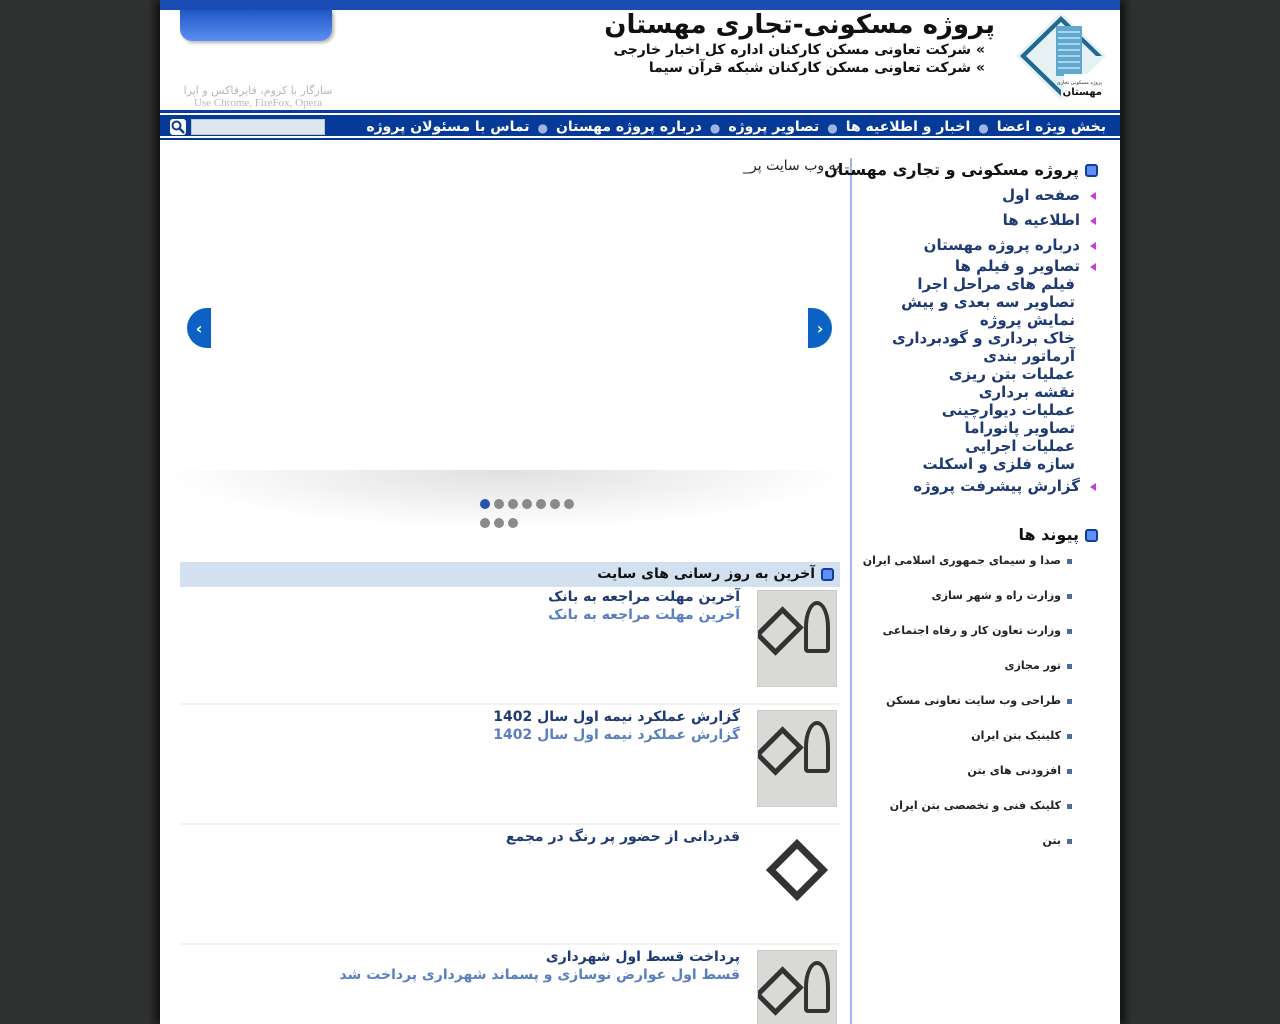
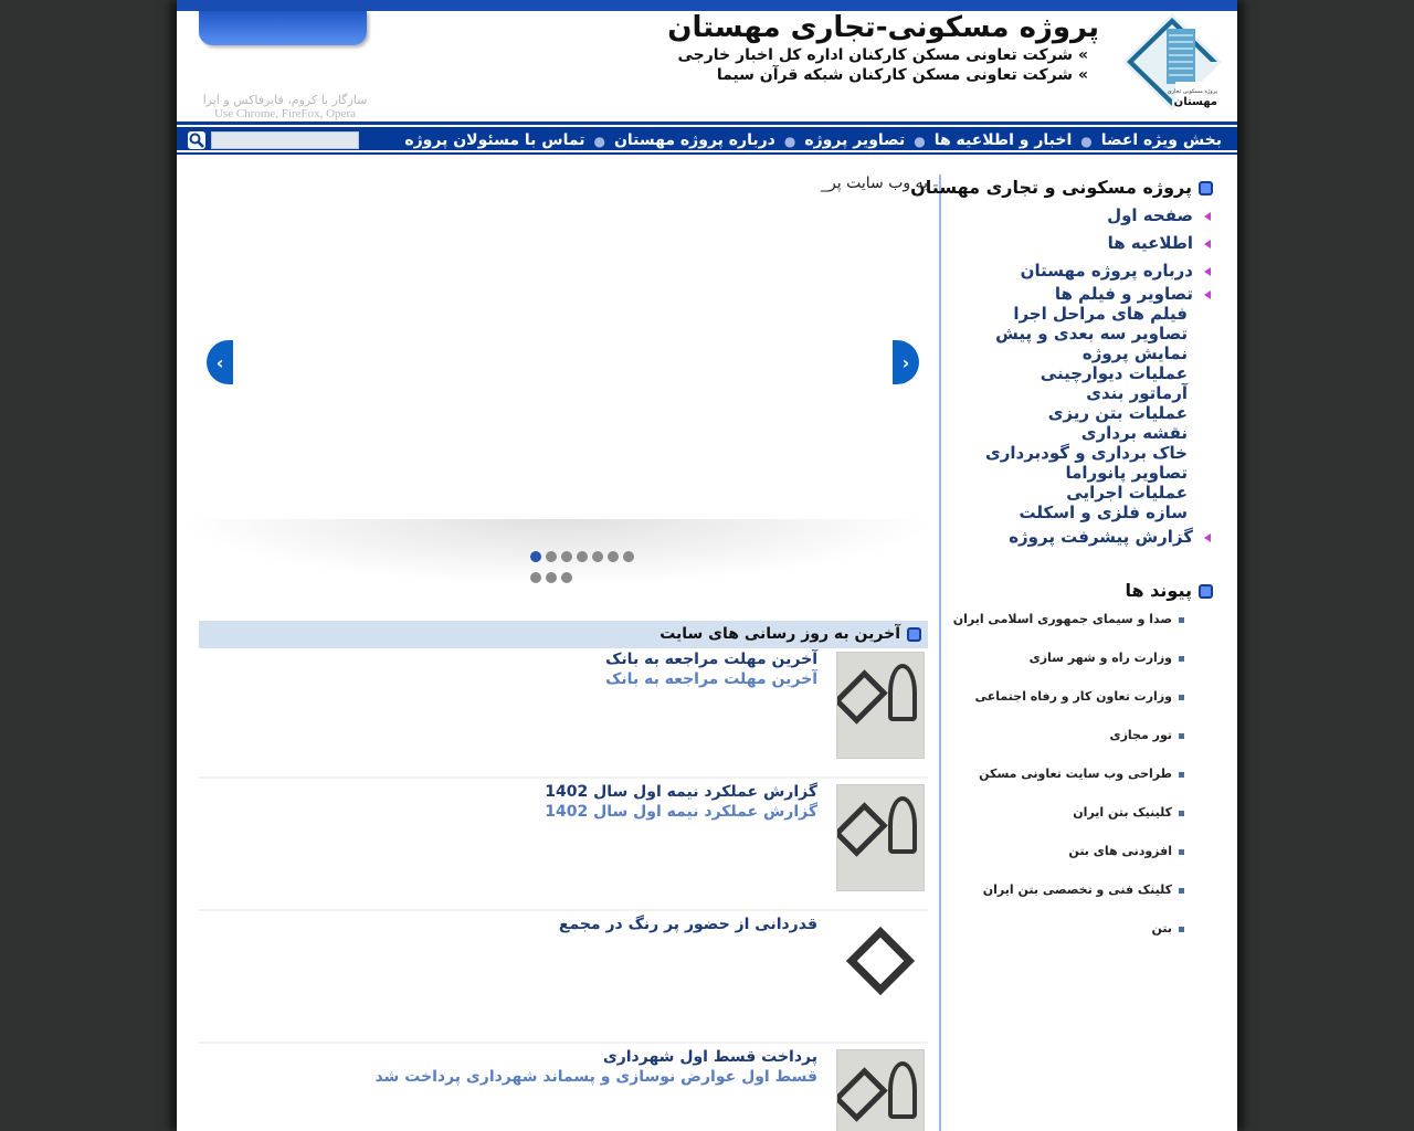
  سازگار با کروم، فایرفاکس و اپرا
  Use Chrome, FireFox, Opera
  مهستان
  پروژه مسکونی-تجاری مهستان
  » شرکت تعاونی مسکن کارکنان اداره کل اخبار خارجی
  » شرکت تعاونی مسکن کارکنان شبکه قرآن سیما
  بخش ویژه اعضا
  ●
  اخبار و اطلاعیه ها
  ●
  تصاویر پروژه
  ●
  درباره پروژه مهستان
  ●
  تماس با مسئولان پروژه
  پروژه مسکونی و تجاری مهستان
  صفحه اول
  اطلاعیه ها
  درباره پروژه مهستان
  تصاویر و فیلم ها
  فیلم های مراحل اجرا
  تصاویر سه بعدی و پیش نمایش پروژه
- خاک برداری و گودبرداری
+ عملیات دیوارچینی
  آرماتور بندی
  عملیات بتن ریزی
  نقشه برداری
- عملیات دیوارچینی
+ خاک برداری و گودبرداری
  تصاویر پانوراما
  عملیات اجرایی
  سازه فلزی و اسکلت
  گزارش پیشرفت پروژه
  پیوند ها
  صدا و سیمای جمهوری اسلامی ایران
  وزارت راه و شهر سازی
  وزارت تعاون کار و رفاه اجتماعی
  تور مجازی
  طراحی وب سایت تعاونی مسکن
  کلینیک بتن ایران
  افزودنی های بتن
  کلینک فنی و تخصصی بتن ایران
  بتن
  به وب سایت پر_
  ‹
  ›
  آخرین به روز رسانی های سایت
  آخرین مهلت مراجعه به بانک
  آخرین مهلت مراجعه به بانک
  گزارش عملکرد نیمه اول سال 1402
  گزارش عملکرد نیمه اول سال 1402
  قدردانی از حضور پر رنگ در مجمع
  پرداخت قسط اول شهرداری
  قسط اول عوارض نوسازی و پسماند شهرداری پرداخت شد
